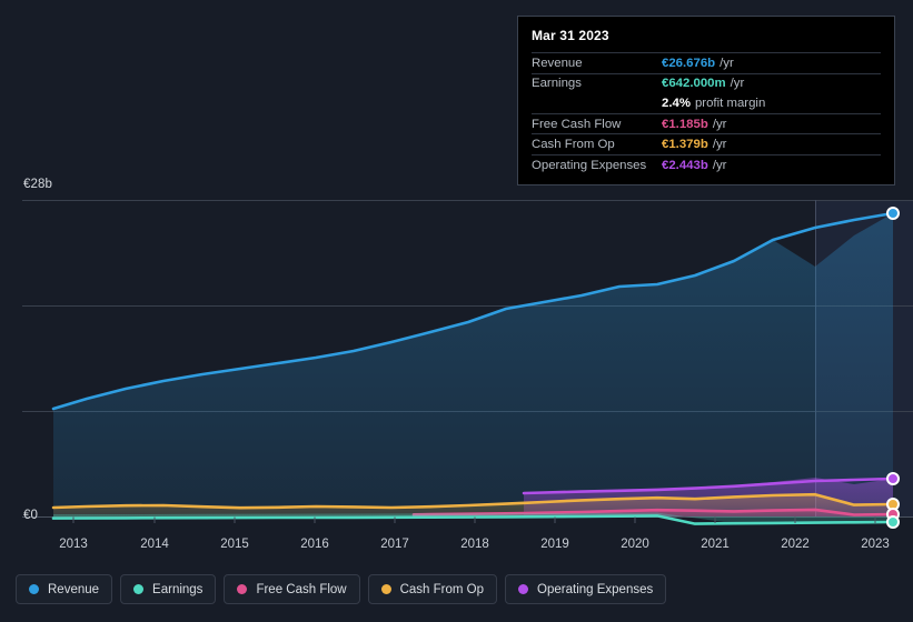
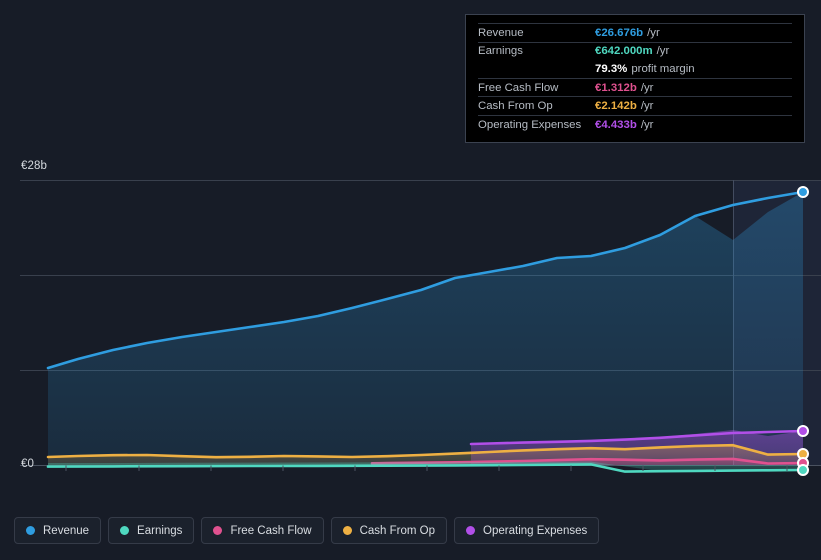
  €28b
  €0
- 2013
- 2014
- 2015
- 2016
- 2017
- 2018
- 2019
- 2020
- 2021
- 2022
- 2023
- Mar 31 2023
  Revenue
  €26.676b
  /yr
  Earnings
  €642.000m
  /yr
- 2.4%
+ 79.3%
  profit margin
  Free Cash Flow
- €1.185b
+ €1.312b
  /yr
  Cash From Op
- €1.379b
+ €2.142b
  /yr
  Operating Expenses
- €2.443b
+ €4.433b
  /yr
  Revenue
  Earnings
  Free Cash Flow
  Cash From Op
  Operating Expenses
